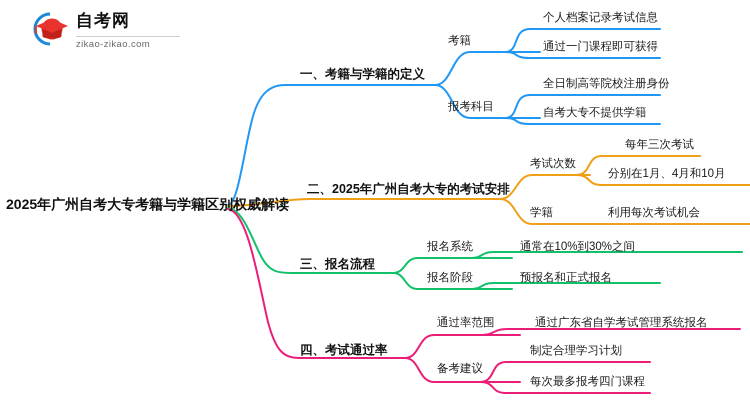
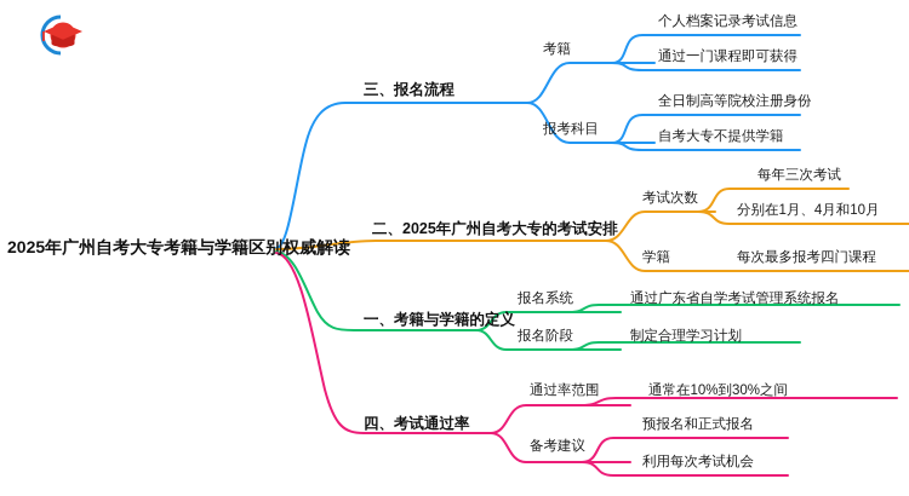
- 自考网
- zikao-zikao.com
  2025年广州自考大专考籍与学籍区别权威解读
- 一、考籍与学籍的定义
+ 三、报名流程
  考籍
  报考科目
  个人档案记录考试信息
  通过一门课程即可获得
  全日制高等院校注册身份
  自考大专不提供学籍
  二、2025年广州自考大专的考试安排
  考试次数
  学籍
  每年三次考试
  分别在1月、4月和10月
- 利用每次考试机会
+ 每次最多报考四门课程
- 三、报名流程
+ 一、考籍与学籍的定义
  报名系统
  报名阶段
- 通常在10%到30%之间
+ 通过广东省自学考试管理系统报名
- 预报名和正式报名
+ 制定合理学习计划
  四、考试通过率
  通过率范围
  备考建议
- 通过广东省自学考试管理系统报名
+ 通常在10%到30%之间
- 制定合理学习计划
+ 预报名和正式报名
- 每次最多报考四门课程
+ 利用每次考试机会
